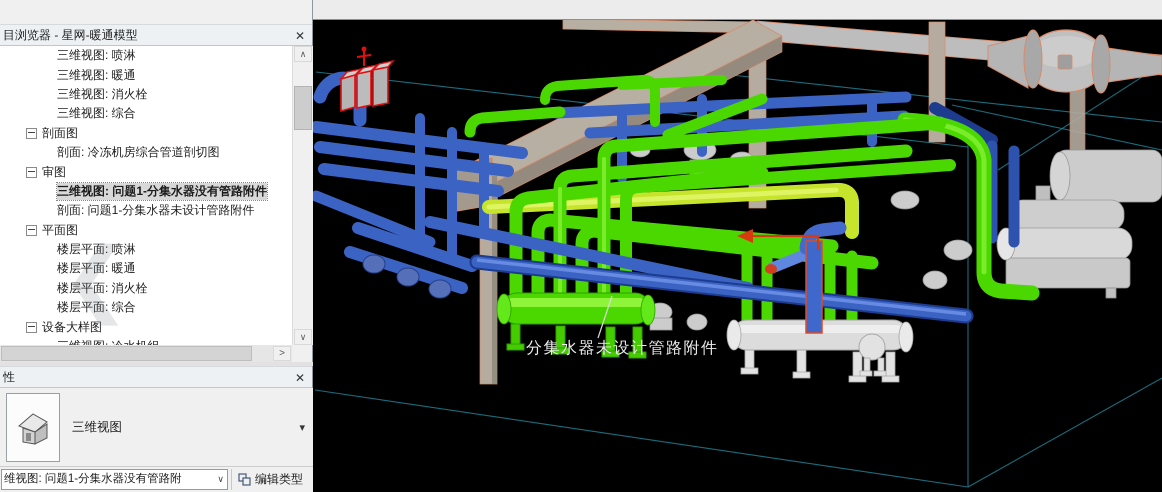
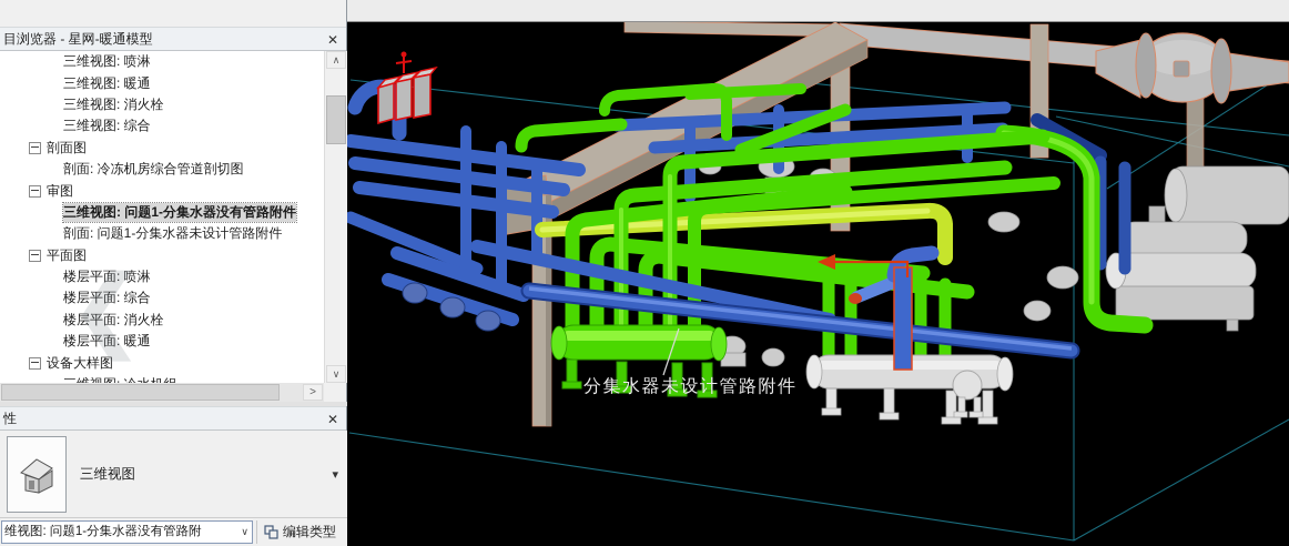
  目浏览器 - 星网-暖通模型
  ✕
  三维视图: 喷淋
  三维视图: 暖通
  三维视图: 消火栓
  三维视图: 综合
  剖面图
  剖面: 冷冻机房综合管道剖切图
  审图
  三维视图: 问题1-分集水器没有管路附件
  剖面: 问题1-分集水器未设计管路附件
  平面图
  楼层平面: 喷淋
- 楼层平面: 暖通
+ 楼层平面: 综合
  楼层平面: 消火栓
- 楼层平面: 综合
+ 楼层平面: 暖通
  设备大样图
  ❮
  ∧
  ∨
  >
  性
  ✕
  三维视图
  ▾
  维视图: 问题1-分集水器没有管路附
  ∨
  编辑类型
  分集水器未设计管路附件
